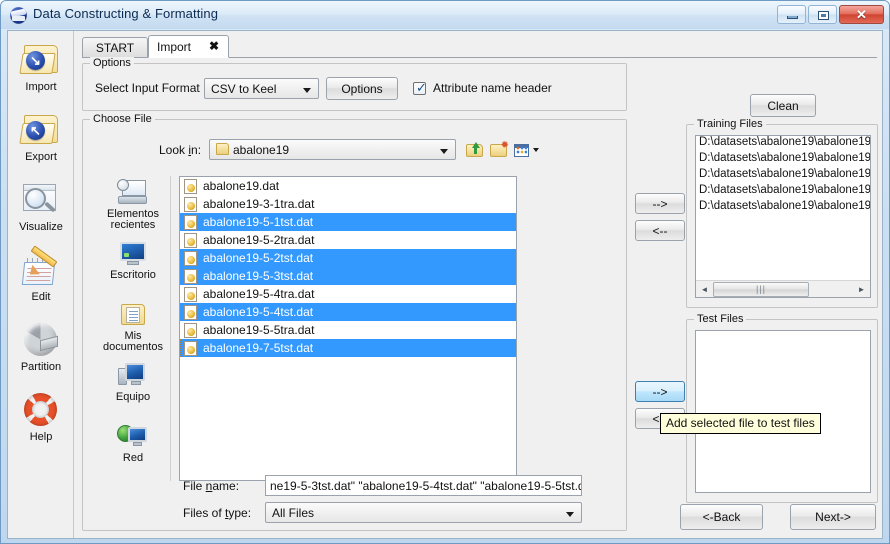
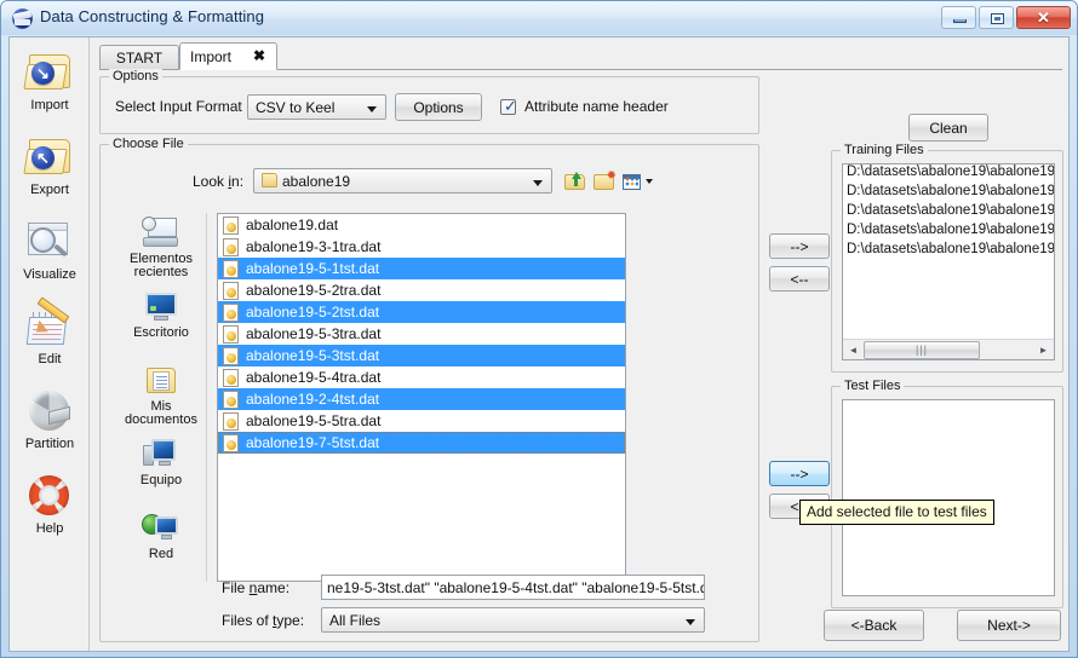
  Data Constructing & Formatting
  ✕
  ↘
  Import
  ↖
  Export
  Visualize
  Edit
  Partition
  Help
  START
  Import
  ✖
  Options
  Select Input Format
  CSV to Keel
  Options
  ✓
  Attribute name header
  Choose File
  Look in:
  abalone19
  ✹
  Elementos recientes
  Escritorio
  Mis documentos
  Equipo
  Red
  abalone19.dat
  abalone19-3-1tra.dat
  abalone19-5-1tst.dat
  abalone19-5-2tra.dat
  abalone19-5-2tst.dat
+ abalone19-5-3tra.dat
  abalone19-5-3tst.dat
  abalone19-5-4tra.dat
- abalone19-5-4tst.dat
+ abalone19-2-4tst.dat
  abalone19-5-5tra.dat
  abalone19-7-5tst.dat
  File name:
  ne19-5-3tst.dat" "abalone19-5-4tst.dat" "abalone19-5-5tst.
  Files of type:
  All Files
  Clean
  -->
  <--
  Training Files
  D:\datasets\abalone19\abalone19
  D:\datasets\abalone19\abalone19
  D:\datasets\abalone19\abalone19
  D:\datasets\abalone19\abalone19
  D:\datasets\abalone19\abalone19
  ◄
  |||
  ►
  -->
  Add selected file to test files
  Test Files
  <-Back
  Next->
